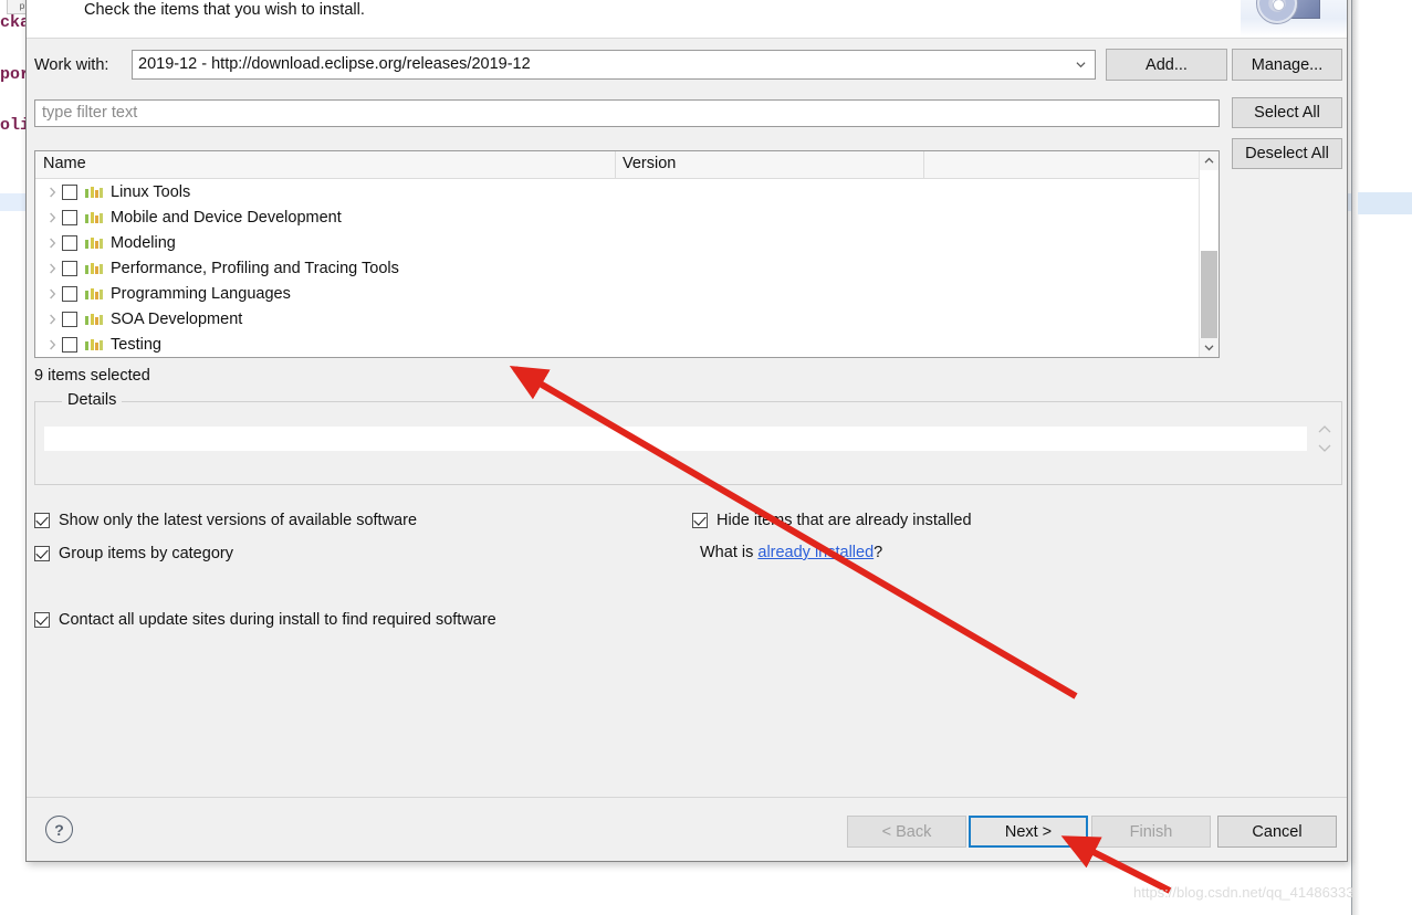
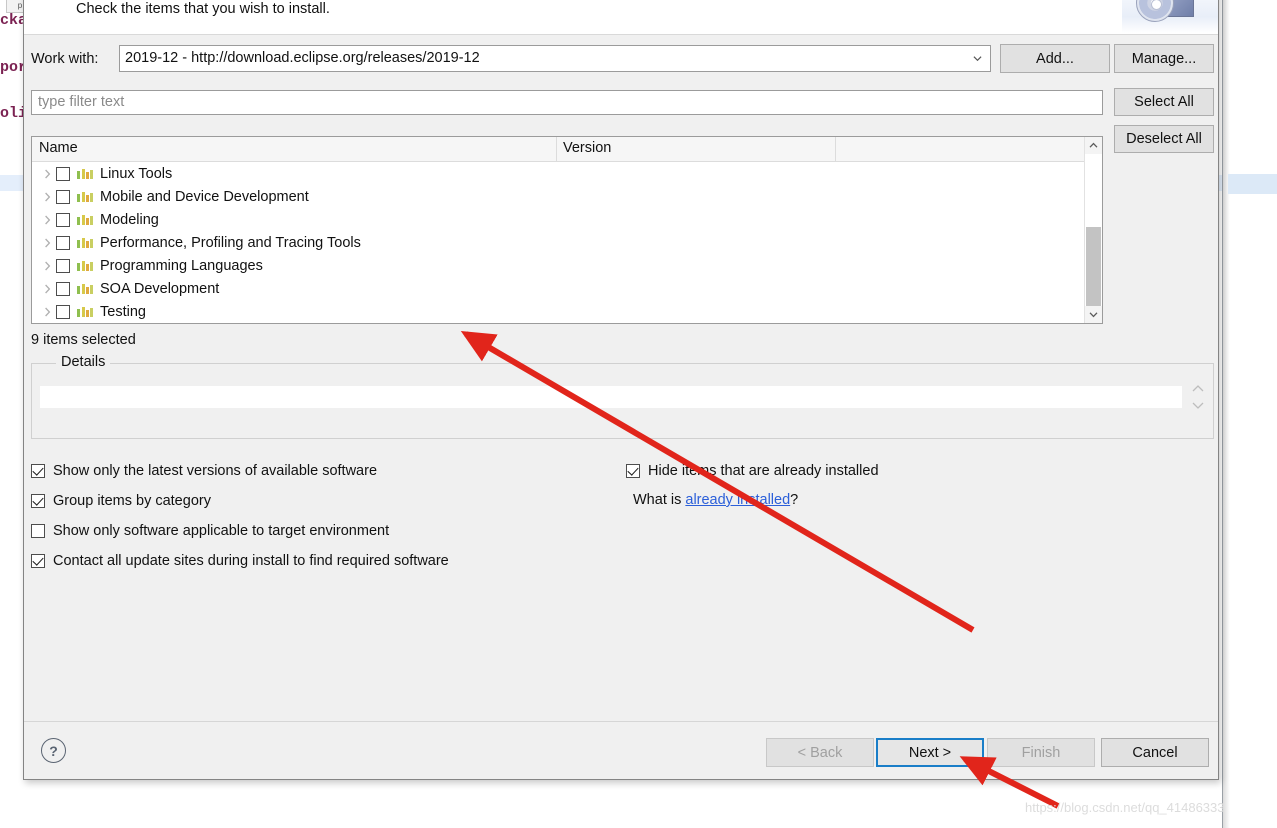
  p
  Check the items that you wish to install.
  Work with:
  2019-12 - http://download.eclipse.org/releases/2019-12
  Add...
  Manage...
  type filter text
  Select All
  Deselect All
  Name
  Version
  Linux Tools
  Mobile and Device Development
  Modeling
  Performance, Profiling and Tracing Tools
  Programming Languages
  SOA Development
  Testing
  9 items selected
  Details
  Show only the latest versions of available software
  Group items by category
+ Show only software applicable to target environment
  Contact all update sites during install to find required software
  Hide ites that are already installed
  What is already intalled?
  ?
  < Back
  Next >
  Finish
  Cancel
  https://blog.csdn.net/qq_41486333
